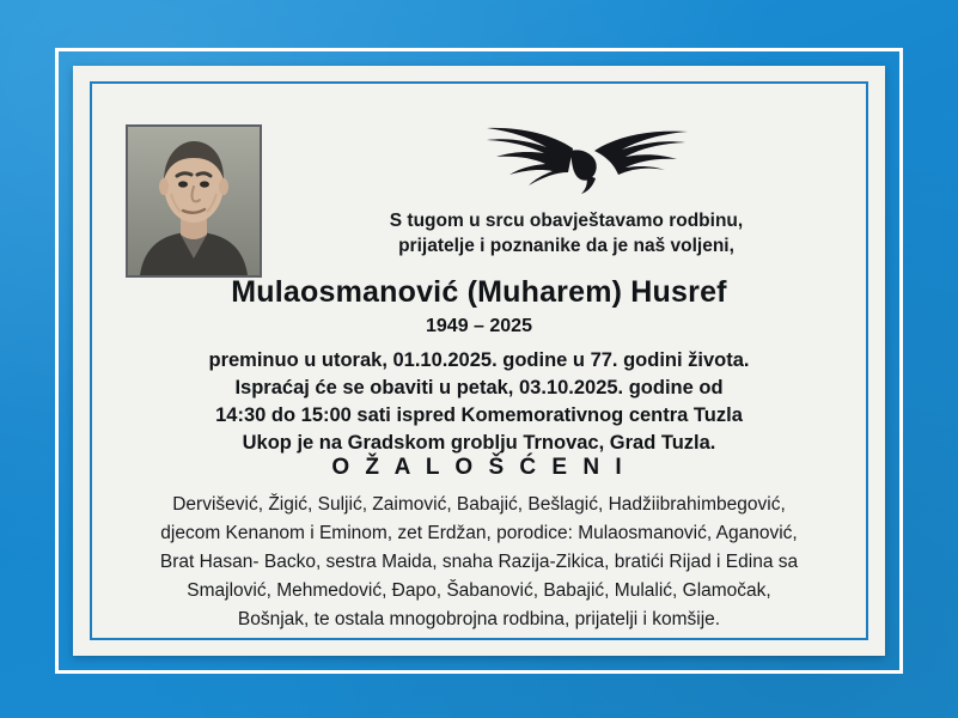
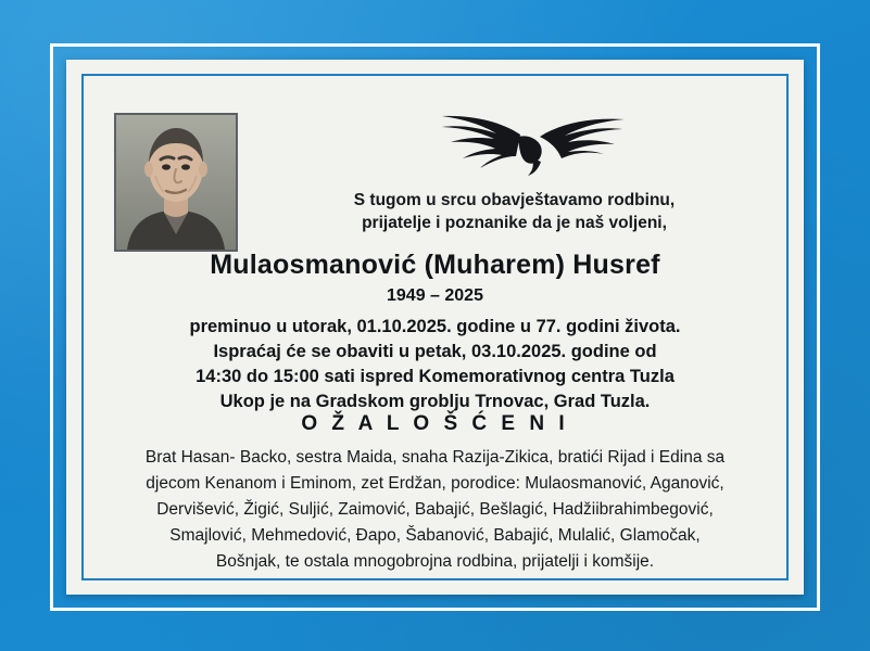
  S tugom u srcu obavještavamo rodbinu,
  prijatelje i poznanike da je naš voljeni,
  Mulaosmanović (Muharem) Husref
  1949 – 2025
  preminuo u utorak, 01.10.2025. godine u 77. godini života.
  Ispraćaj će se obaviti u petak, 03.10.2025. godine od
  14:30 do 15:00 sati ispred Komemorativnog centra Tuzla
  Ukop je na Gradskom groblju Trnovac, Grad Tuzla.
  O Ž A L O Š Ć E N I
- Dervišević, Žigić, Suljić, Zaimović, Babajić, Bešlagić, Hadžiibrahimbegović,
+ Brat Hasan- Backo, sestra Maida, snaha Razija-Zikica, bratići Rijad i Edina sa
  djecom Kenanom i Eminom, zet Erdžan, porodice: Mulaosmanović, Aganović,
- Brat Hasan- Backo, sestra Maida, snaha Razija-Zikica, bratići Rijad i Edina sa
+ Dervišević, Žigić, Suljić, Zaimović, Babajić, Bešlagić, Hadžiibrahimbegović,
  Smajlović, Mehmedović, Đapo, Šabanović, Babajić, Mulalić, Glamočak,
  Bošnjak, te ostala mnogobrojna rodbina, prijatelji i komšije.
